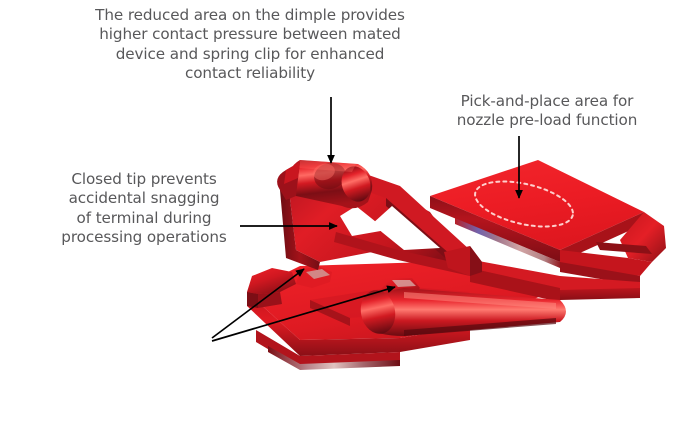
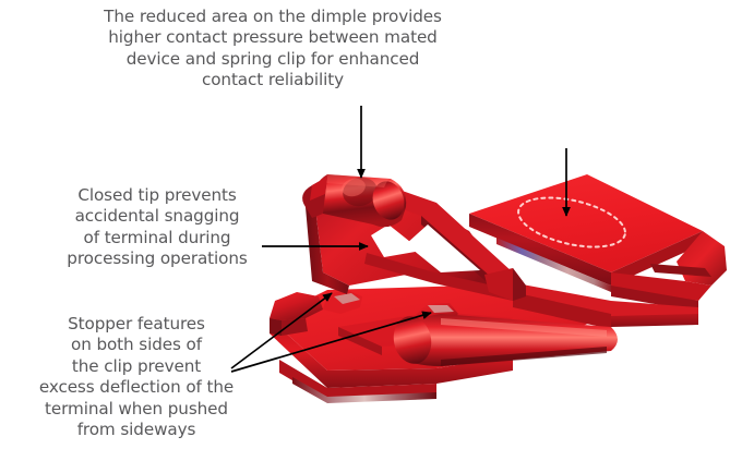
  The reduced area on the dimple provides
  higher contact pressure between mated
  device and spring clip for enhanced
  contact reliability
- Pick-and-place area for
- nozzle pre-load function
  Closed tip prevents
  accidental snagging
  of terminal during
  processing operations
+ Stopper features
+ on both sides of
+ the clip prevent
+ excess deflection of the
+ terminal when pushed
+ from sideways
